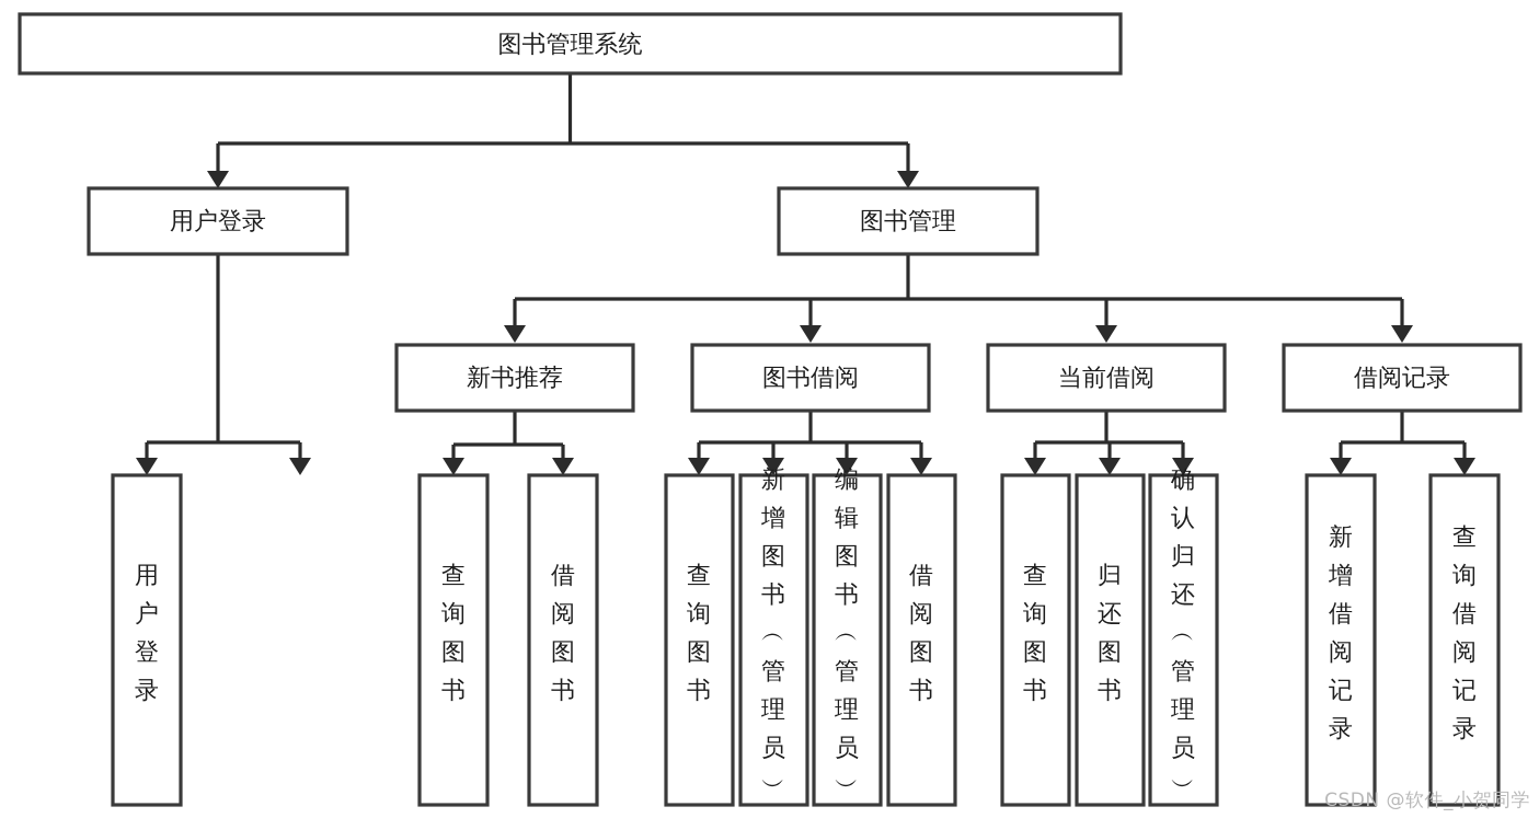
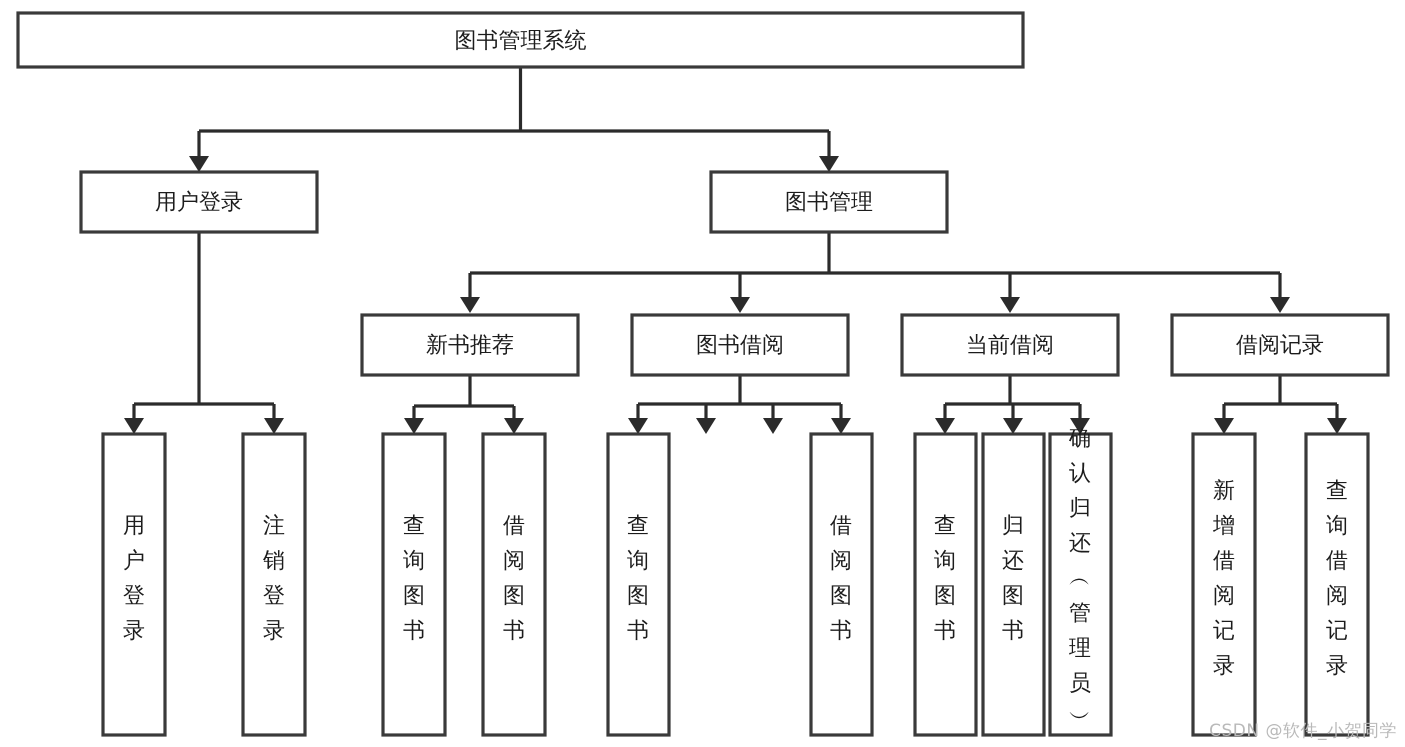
  图书管理系统
  用户登录
  图书管理
  新书推荐
  图书借阅
  当前借阅
  借阅记录
  用户登录
+ 注销登录
  查询图书
  借阅图书
  查询图书
- 新增图书 ︵ 管理员 ︶
- 编辑图书 ︵ 管理员 ︶
  借阅图书
  查询图书
  归还图书
  确认归还 ︵ 管理员 ︶
  新增借阅记录
  查询借阅记录
  CSDN @软件_小贺同学
